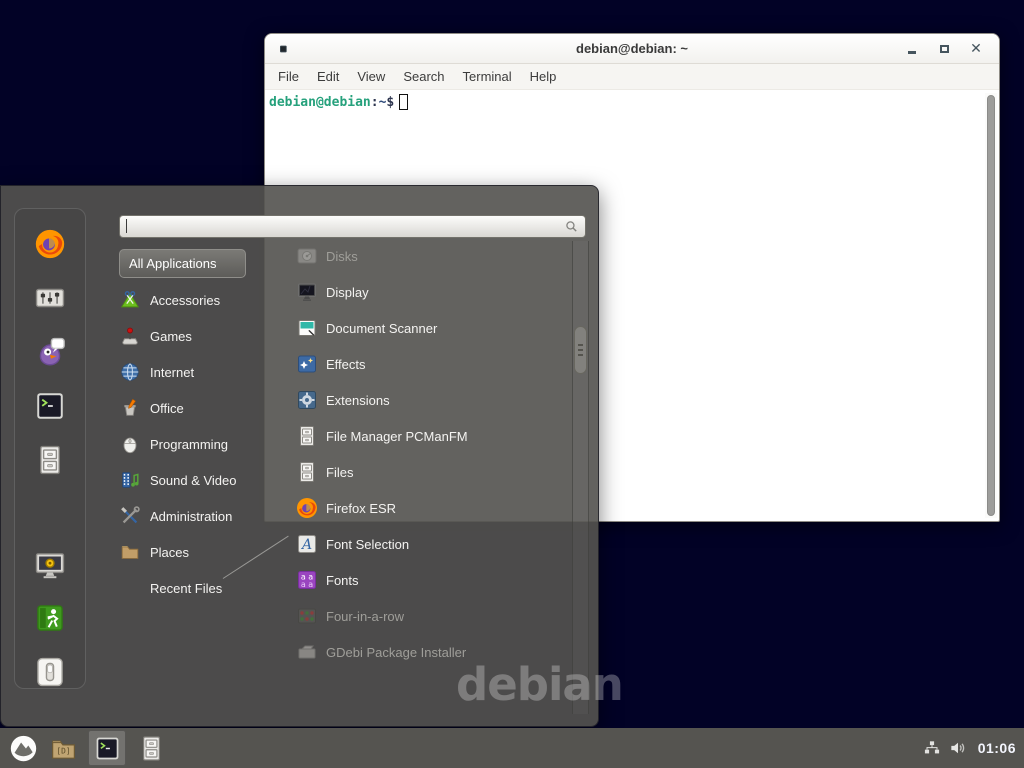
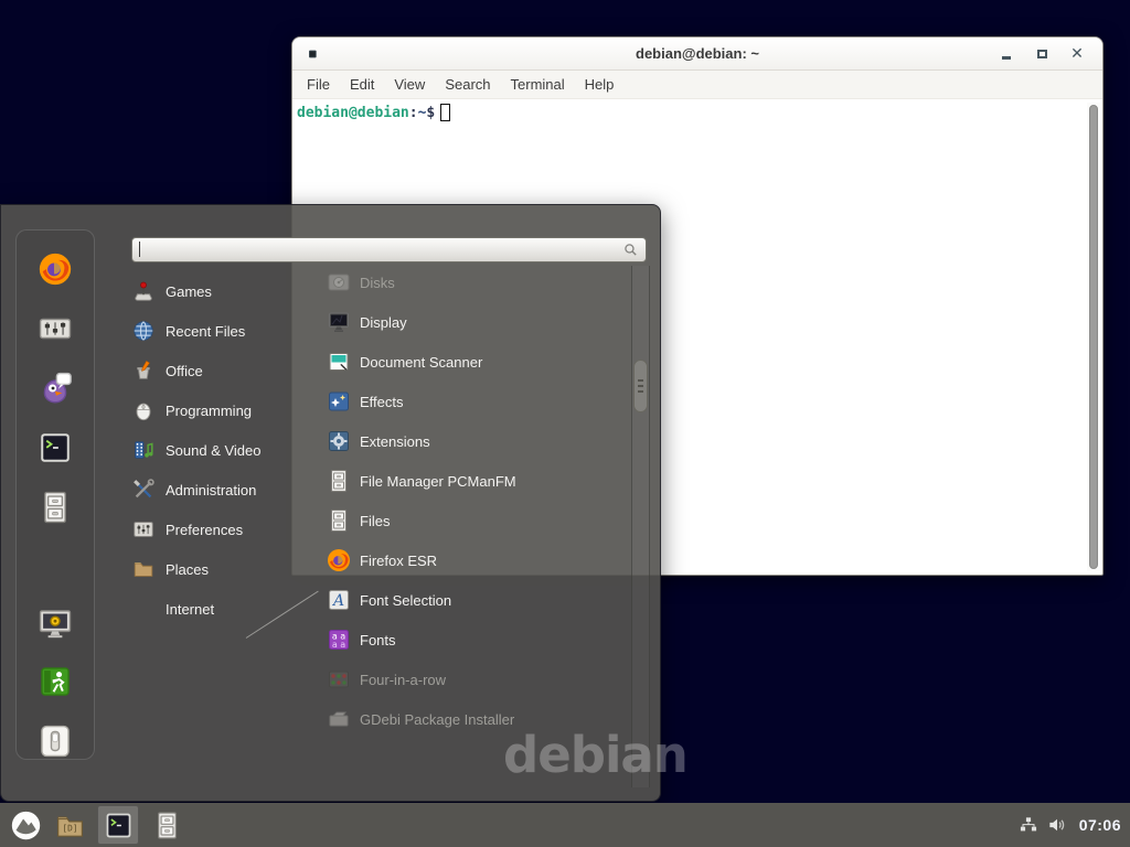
  debian@debian: ~
  ✕
  File
  Edit
  View
  Search
  Terminal
  Help
  debian@debian
  :
  ~
  $
- All Applications
- Accessories
  Games
- Internet
+ Recent Files
  Office
  Programming
  Sound & Video
  Administration
+ Preferences
  Places
- Recent Files
+ Internet
  Disks
  Display
  Document Scanner
  Effects
  Extensions
  File Manager PCManFM
  Files
  Firefox ESR
  A
  Font Selection
  a a
  a a
  Fonts
  Four-in-a-row
  GDebi Package Installer
  debian
  [D]
- 01:06
+ 07:06
